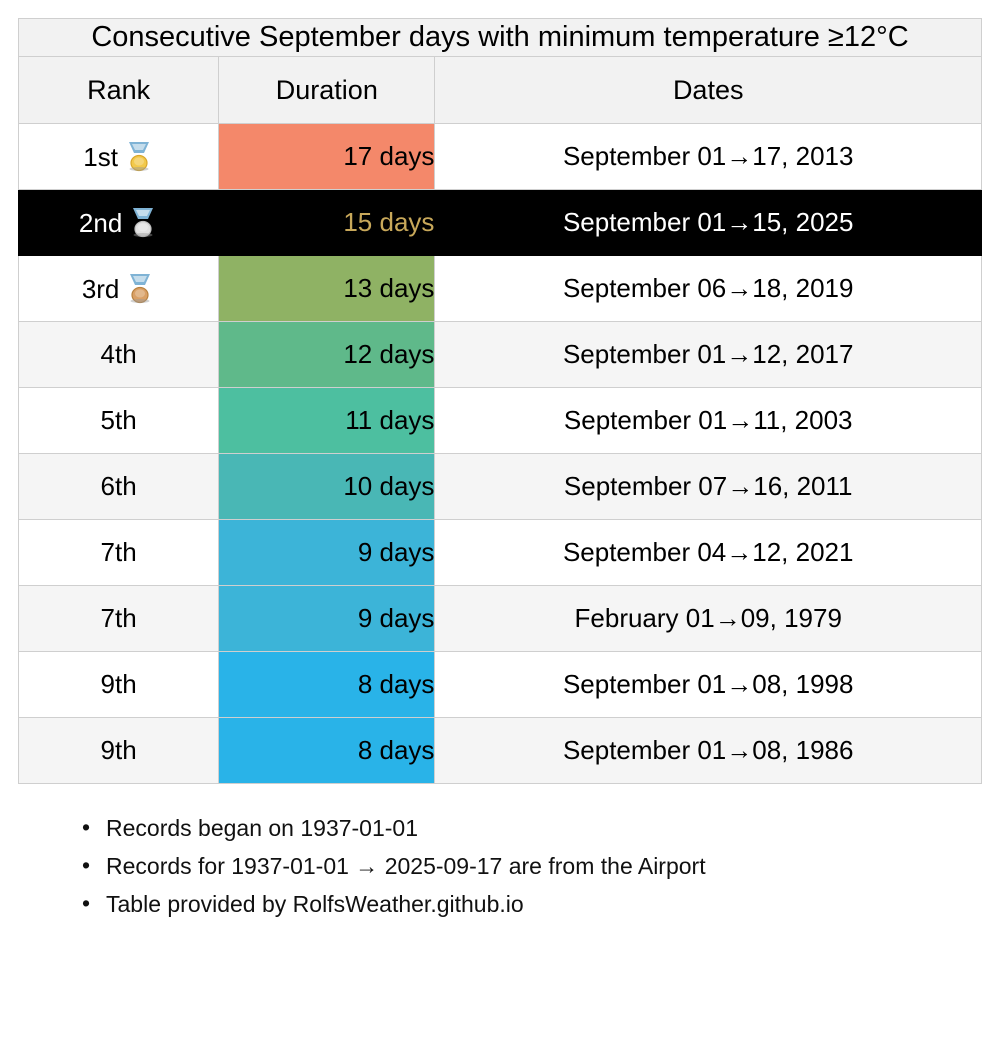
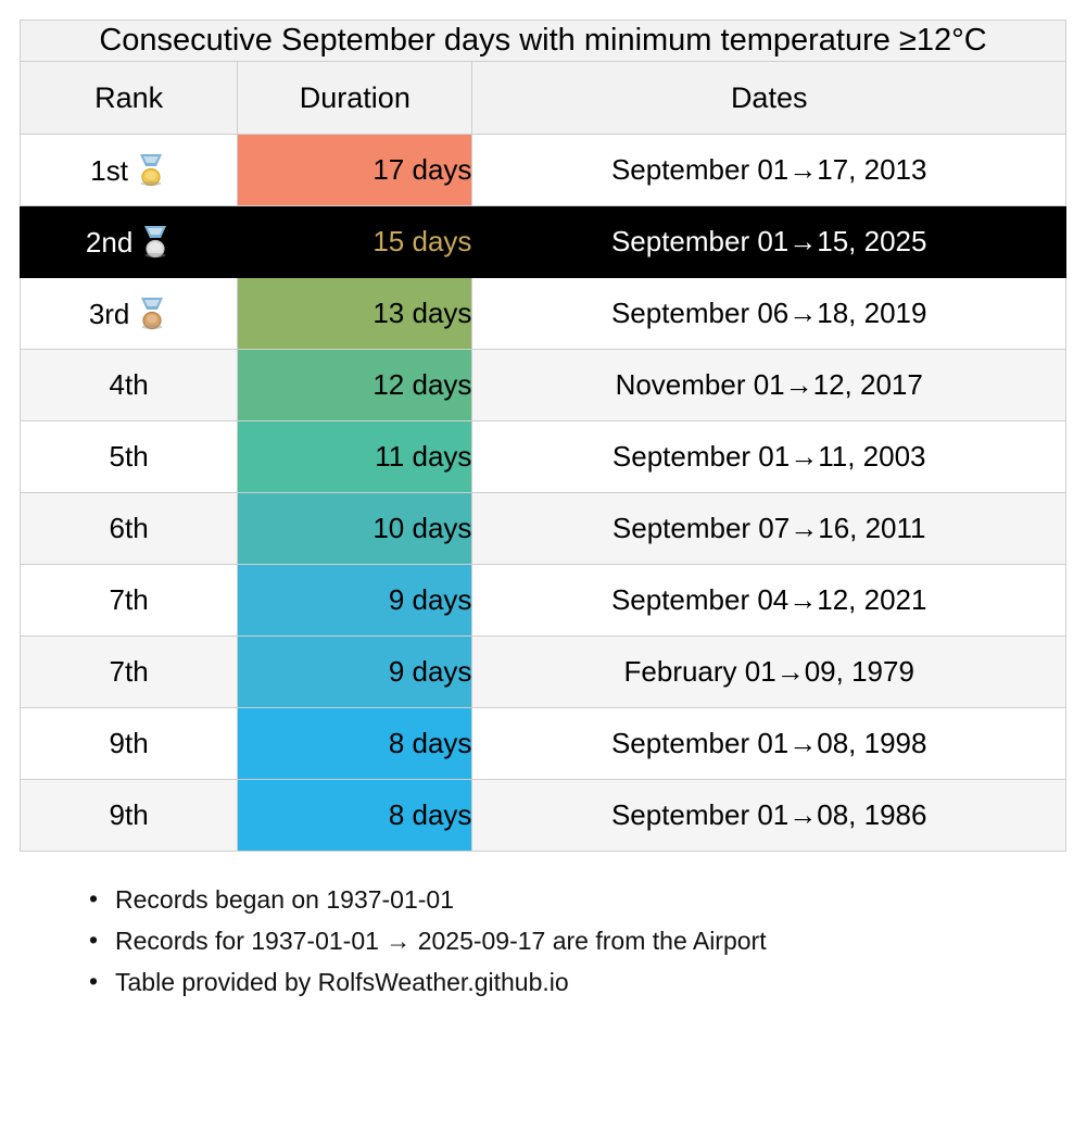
  Consecutive September days with minimum temperature ≥12°C
  Rank	Duration	Dates
  1st	17 days	September 01→17, 2013
  2nd	15 days	September 01→15, 2025
  3rd	13 days	September 06→18, 2019
- 4th	12 days	September 01→12, 2017
+ 4th	12 days	November 01→12, 2017
  5th	11 days	September 01→11, 2003
  6th	10 days	September 07→16, 2011
  7th	9 days	September 04→12, 2021
  7th	9 days	February 01→09, 1979
  9th	8 days	September 01→08, 1998
  9th	8 days	September 01→08, 1986
  Records began on 1937-01-01
  Records for 1937-01-01 → 2025-09-17 are from the Airport
  Table provided by RolfsWeather.github.io
